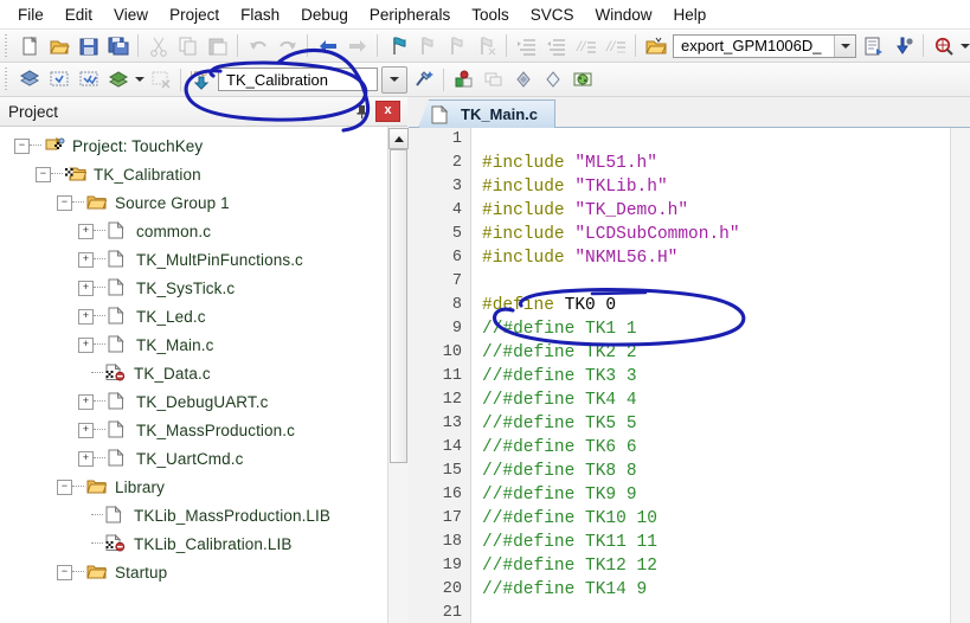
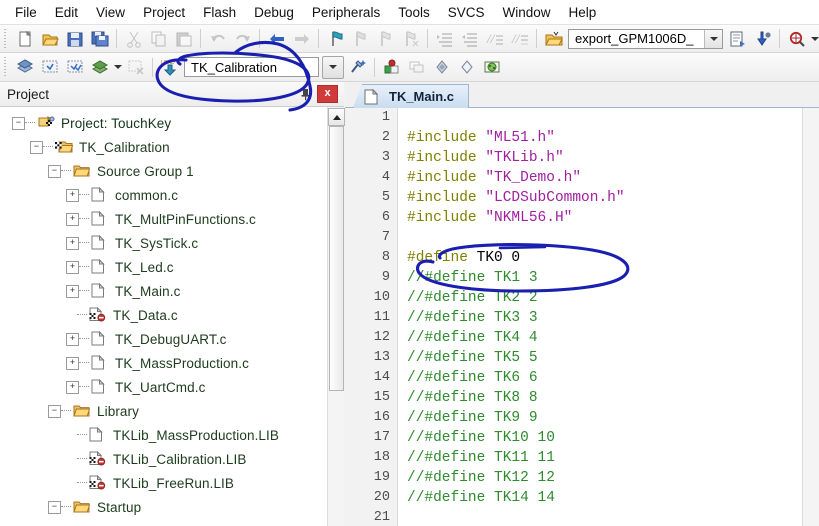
  File
  Edit
  View
  Project
  Flash
  Debug
  Peripherals
  Tools
  SVCS
  Window
  Help
  //
  //
  export_GPM1006D_
  TK_Calibration
  Project
  x
  −
  Project: TouchKey
  −
  TK_Calibration
  −
  Source Group 1
  +
  common.c
  +
  TK_MultPinFunctions.c
  +
  TK_SysTick.c
  +
  TK_Led.c
  +
  TK_Main.c
  TK_Data.c
  +
  TK_DebugUART.c
  +
  TK_MassProduction.c
  +
  TK_UartCmd.c
  −
  Library
  TKLib_MassProduction.LIB
  TKLib_Calibration.LIB
+ TKLib_FreeRun.LIB
  −
  Startup
  TK_Main.c
  1
  2
  #include "ML51.h"
  3
  #include "TKLib.h"
  4
  #include "TK_Demo.h"
  5
  #include "LCDSubCommon.h"
  6
  #include "NKML56.H"
  7
  8
  #define TK0 0
  9
- //#define TK1 1
+ //#define TK1 3
  10
  //#define TK2 2
  11
  //#define TK3 3
  12
  //#define TK4 4
  13
  //#define TK5 5
  14
  //#define TK6 6
  15
  //#define TK8 8
  16
  //#define TK9 9
  17
  //#define TK10 10
  18
  //#define TK11 11
  19
  //#define TK12 12
  20
- //#define TK14 9
+ //#define TK14 14
  21
